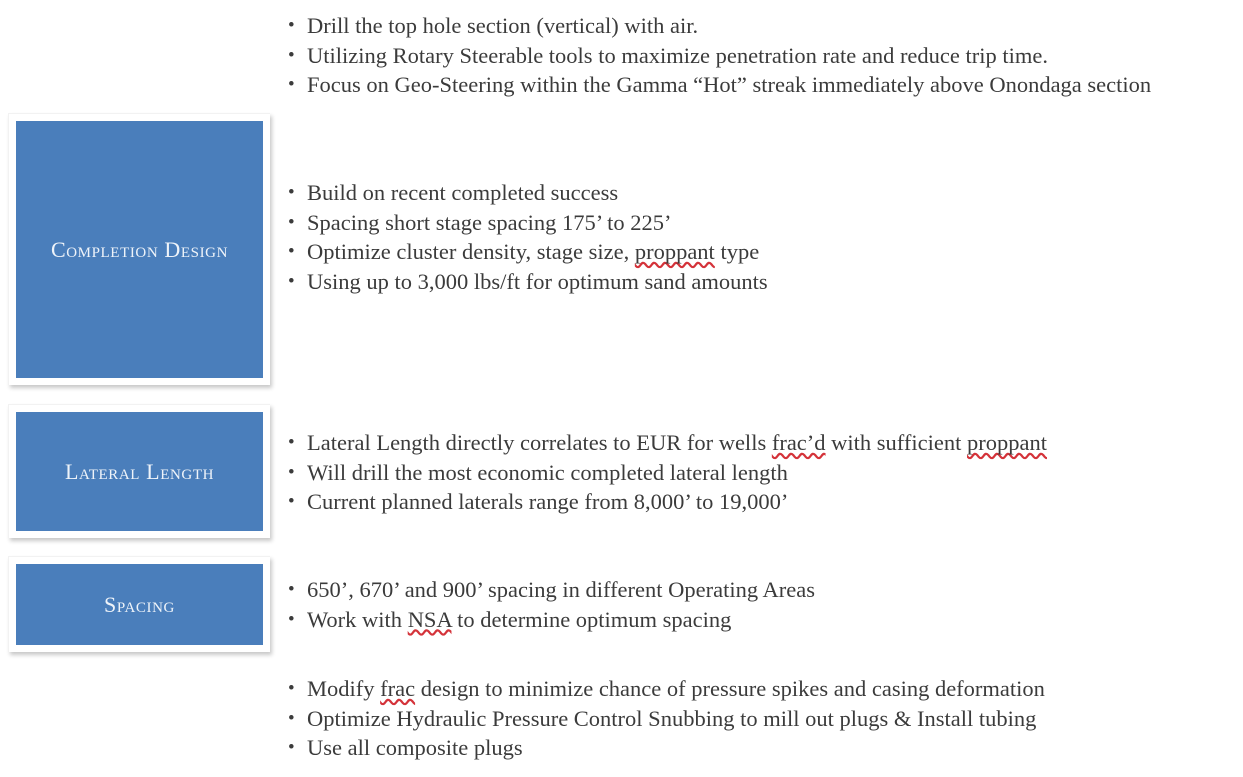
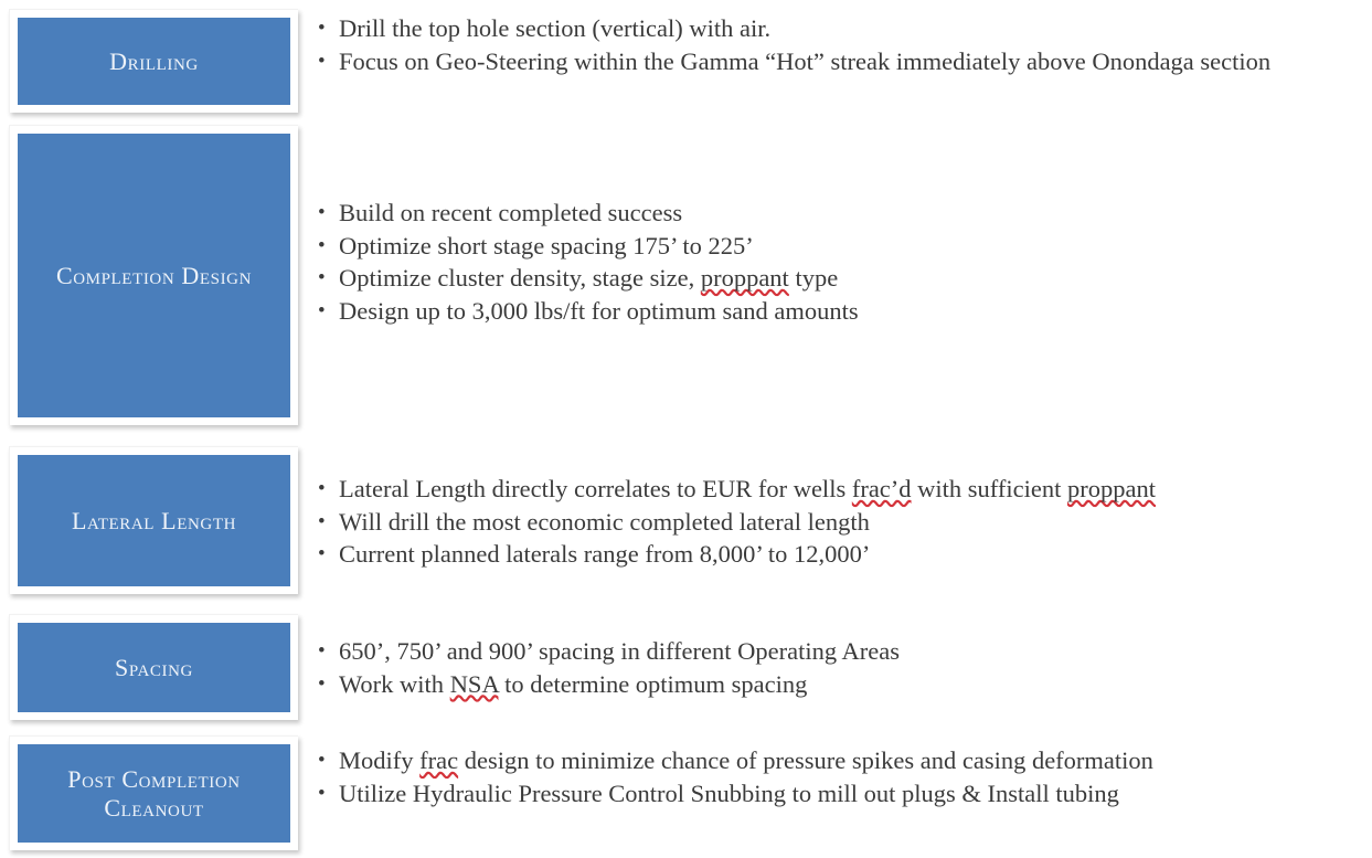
+ Drilling
  Drill the top hole section (vertical) with air.
- Utilizing Rotary Steerable tools to maximize penetration rate and reduce trip time.
  Focus on Geo-Steering within the Gamma “Hot” streak immediately above Onondaga section
  Completion Design
  Build on recent completed success
- Spacing short stage spacing 175’ to 225’
+ Optimize short stage spacing 175’ to 225’
  Optimize cluster density, stage size, proppant type
- Using up to 3,000 lbs/ft for optimum sand amounts
+ Design up to 3,000 lbs/ft for optimum sand amounts
  Lateral Length
  Lateral Length directly correlates to EUR for wells frac’d with sufficient proppant
  Will drill the most economic completed lateral length
- Current planned laterals range from 8,000’ to 19,000’
+ Current planned laterals range from 8,000’ to 12,000’
  Spacing
- 650’, 670’ and 900’ spacing in different Operating Areas
+ 650’, 750’ and 900’ spacing in different Operating Areas
  Work with NSA to determine optimum spacing
+ Post Completion
+ Cleanout
  Modify frac design to minimize chance of pressure spikes and casing deformation
- Optimize Hydraulic Pressure Control Snubbing to mill out plugs & Install tubing
+ Utilize Hydraulic Pressure Control Snubbing to mill out plugs & Install tubing
- Use all composite plugs
